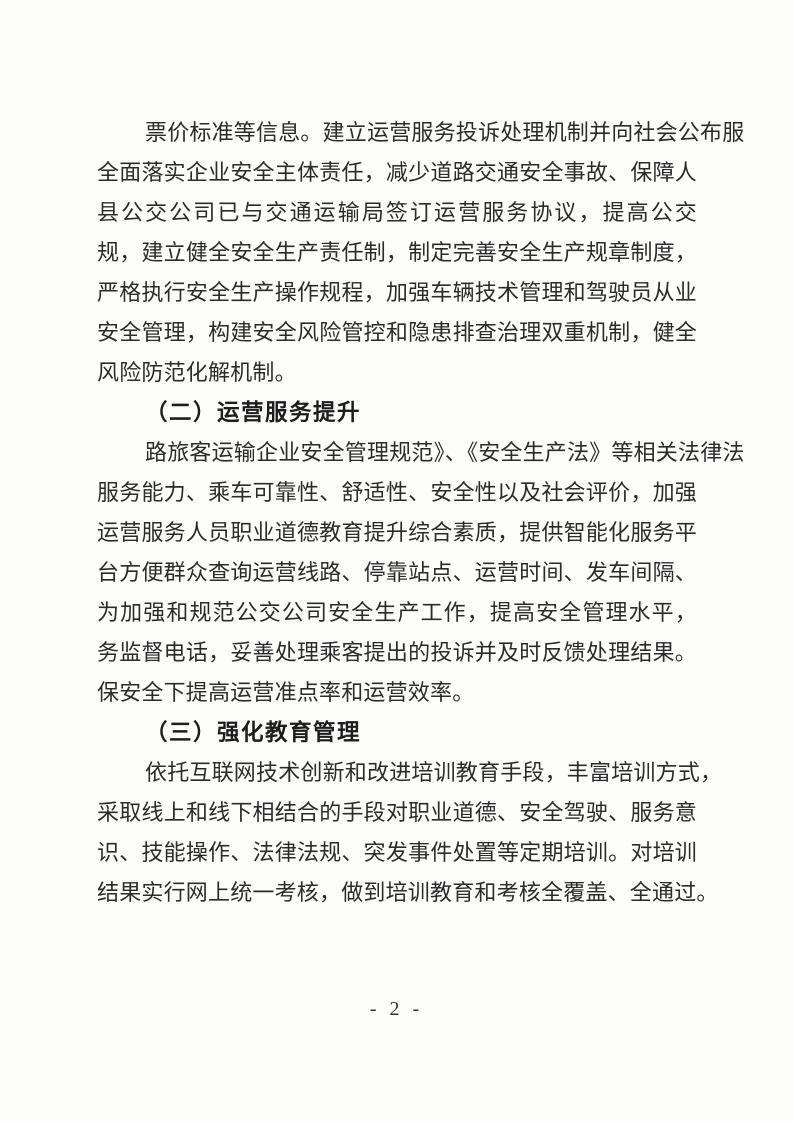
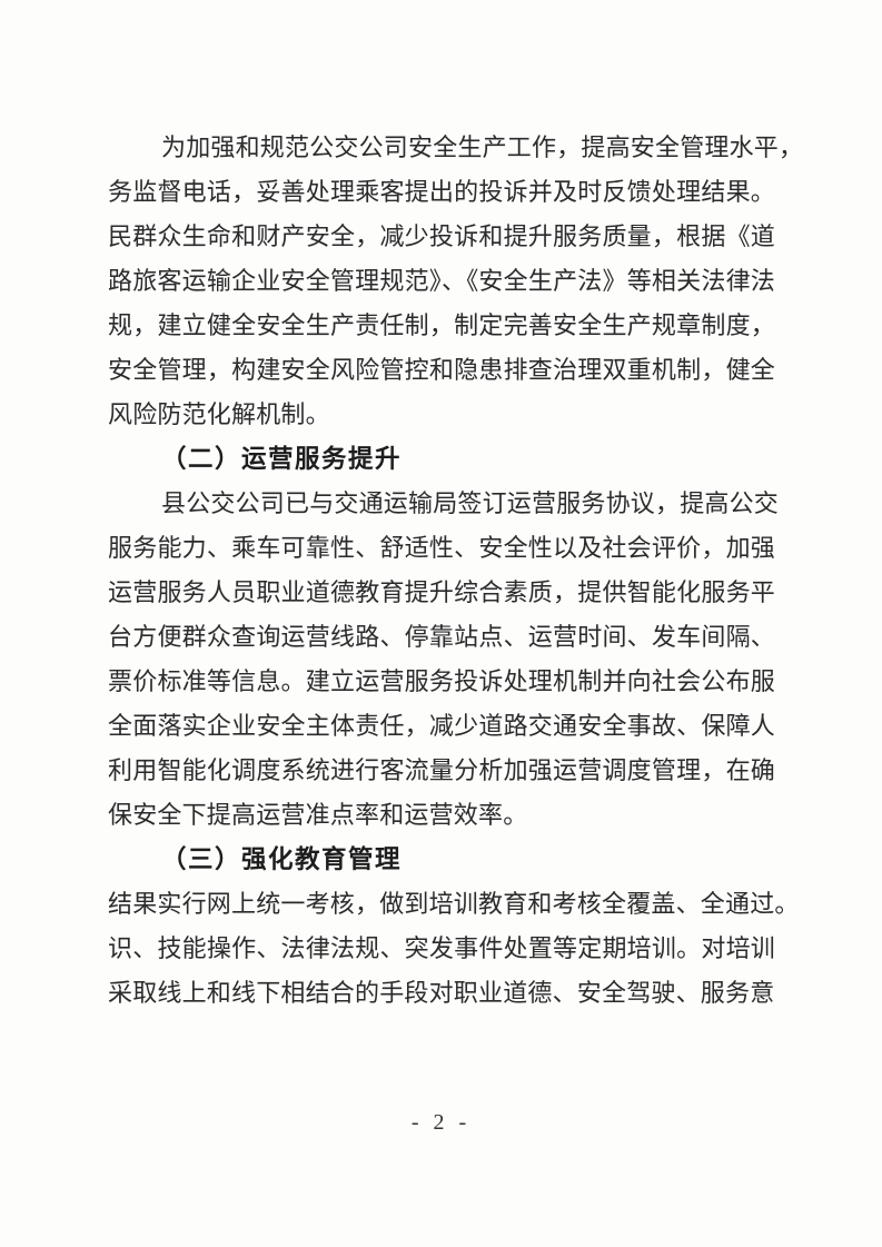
- 票价标准等信息。建立运营服务投诉处理机制并向社会公布服
+ 为加强和规范公交公司安全生产工作，提高安全管理水平，
- 全面落实企业安全主体责任，减少道路交通安全事故、保障人
+ 务监督电话，妥善处理乘客提出的投诉并及时反馈处理结果。
+ 民群众生命和财产安全，减少投诉和提升服务质量，根据《道
- 县公交公司已与交通运输局签订运营服务协议，提高公交
+ 路旅客运输企业安全管理规范》、《安全生产法》等相关法律法
  规，建立健全安全生产责任制，制定完善安全生产规章制度，
- 严格执行安全生产操作规程，加强车辆技术管理和驾驶员从业
  安全管理，构建安全风险管控和隐患排查治理双重机制，健全
  风险防范化解机制。
  （二）运营服务提升
- 路旅客运输企业安全管理规范》、《安全生产法》等相关法律法
+ 县公交公司已与交通运输局签订运营服务协议，提高公交
  服务能力、乘车可靠性、舒适性、安全性以及社会评价，加强
  运营服务人员职业道德教育提升综合素质，提供智能化服务平
  台方便群众查询运营线路、停靠站点、运营时间、发车间隔、
- 为加强和规范公交公司安全生产工作，提高安全管理水平，
+ 票价标准等信息。建立运营服务投诉处理机制并向社会公布服
- 务监督电话，妥善处理乘客提出的投诉并及时反馈处理结果。
+ 全面落实企业安全主体责任，减少道路交通安全事故、保障人
+ 利用智能化调度系统进行客流量分析加强运营调度管理，在确
  保安全下提高运营准点率和运营效率。
  （三）强化教育管理
- 依托互联网技术创新和改进培训教育手段，丰富培训方式，
- 采取线上和线下相结合的手段对职业道德、安全驾驶、服务意
+ 结果实行网上统一考核，做到培训教育和考核全覆盖、全通过。
  识、技能操作、法律法规、突发事件处置等定期培训。对培训
- 结果实行网上统一考核，做到培训教育和考核全覆盖、全通过。
+ 采取线上和线下相结合的手段对职业道德、安全驾驶、服务意
  - 2 -
